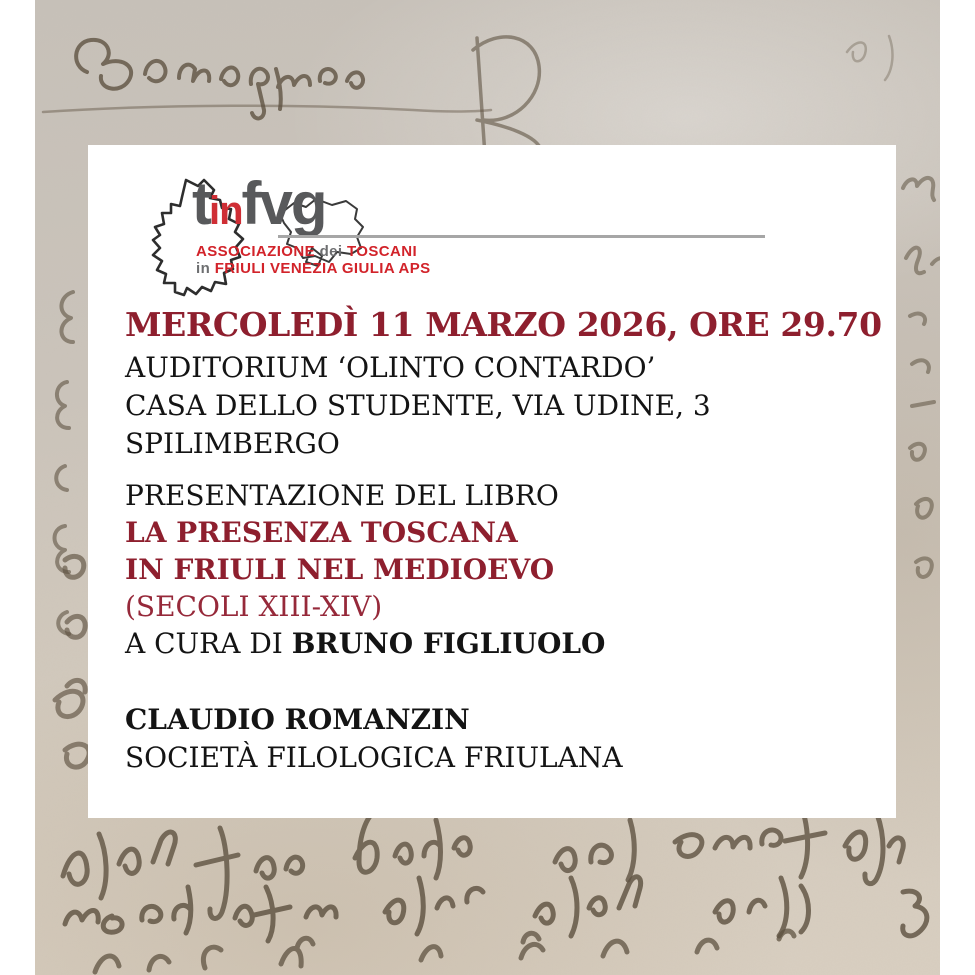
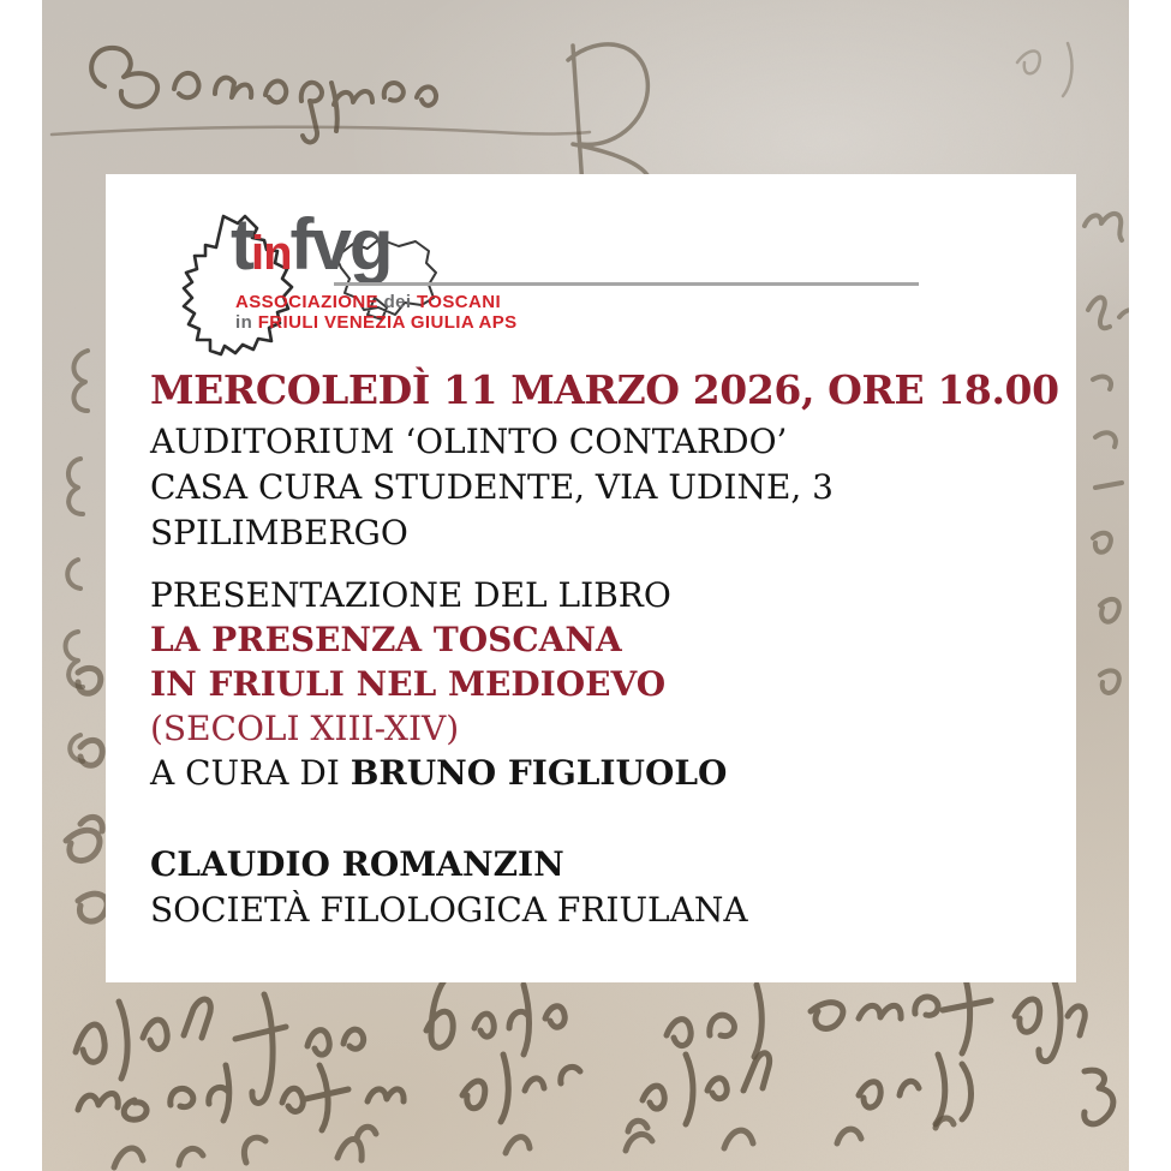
  t
  in
  fvg
  ASSOCIAZIONE dei TOSCANI
  in FRIULI VENEZIA GIULIA APS
- MERCOLEDÌ 11 MARZO 2026, ORE 29.70
+ MERCOLEDÌ 11 MARZO 2026, ORE 18.00
  AUDITORIUM ‘OLINTO CONTARDO’
- CASA DELLO STUDENTE, VIA UDINE, 3
+ CASA CURA STUDENTE, VIA UDINE, 3
  SPILIMBERGO
  PRESENTAZIONE DEL LIBRO
  LA PRESENZA TOSCANA
  IN FRIULI NEL MEDIOEVO
  (SECOLI XIII-XIV)
  A CURA DI BRUNO FIGLIUOLO
  CLAUDIO ROMANZIN
  SOCIETÀ FILOLOGICA FRIULANA
